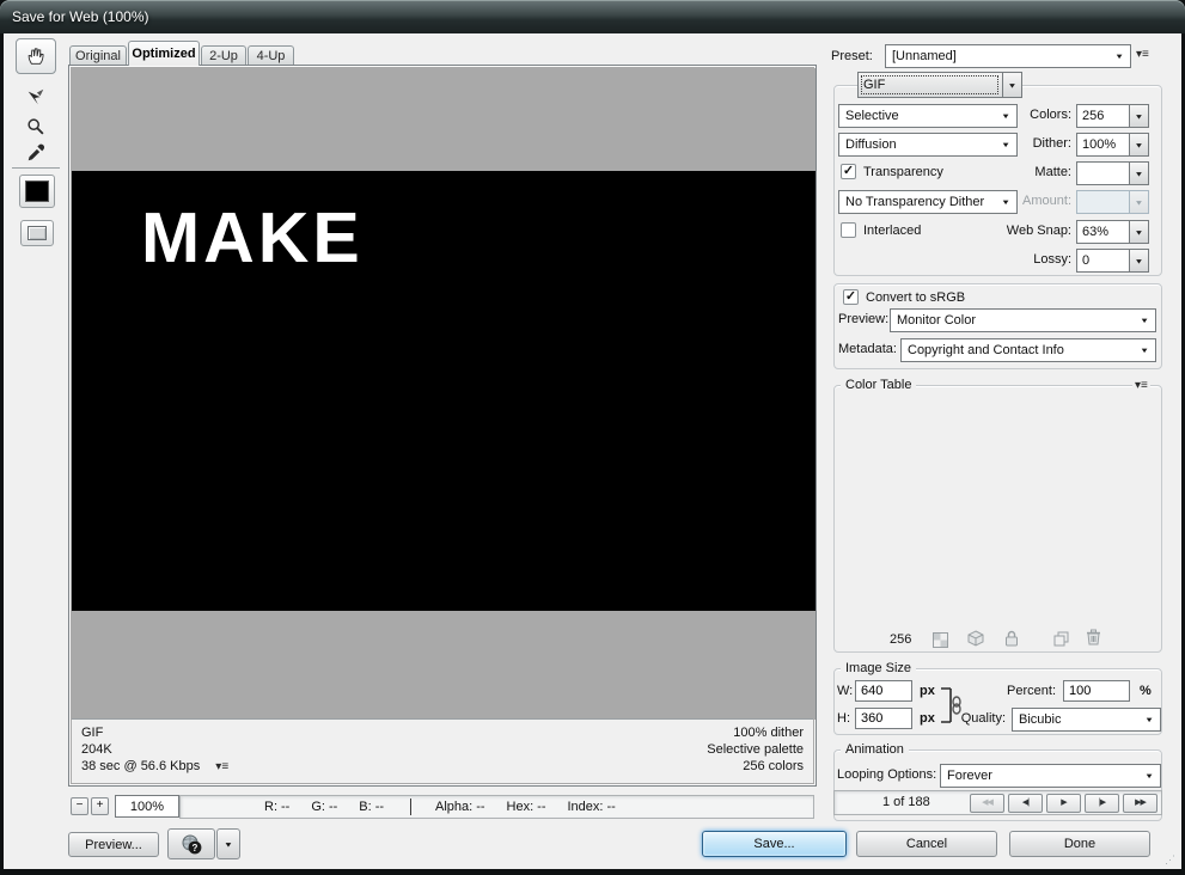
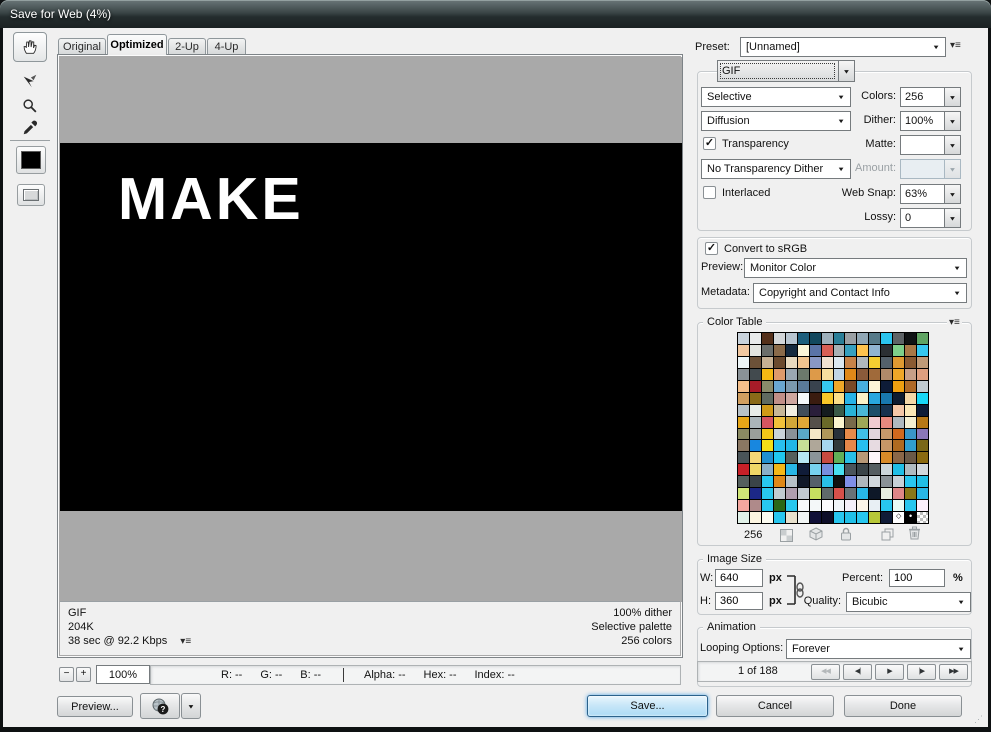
- Save for Web (100%)
+ Save for Web (4%)
  Original
  Optimized
  2-Up
  4-Up
  MAKE
  GIF
  204K
- 38 sec @ 56.6 Kbps
+ 38 sec @ 92.2 Kbps
  100% dither
  Selective palette
  256 colors
  Preset:
  [Unnamed]
  GIF
  Selective
  Colors:
  256
  Diffusion
  Dither:
  100%
  ✓
  Transparency
  Matte:
  No Transparency Dither
  Amount:
  Interlaced
  Web Snap:
  63%
  Lossy:
  0
  ✓
  Convert to sRGB
  Preview:
  Monitor Color
  Metadata:
  Copyright and Contact Info
  Color Table
+ •
  256
  Image Size
  W:
  640
  px
  H:
  360
  px
  Percent:
  100
  %
  Quality:
  Bicubic
  Animation
  Looping Options:
  Forever
  1 of 188
  −
  +
  100%
  R:
  --
  G:
  --
  B:
  --
  Alpha:
  --
  Hex:
  --
  Index:
  --
  Preview...
  ?
  Save...
  Cancel
  Done
  ⋰
